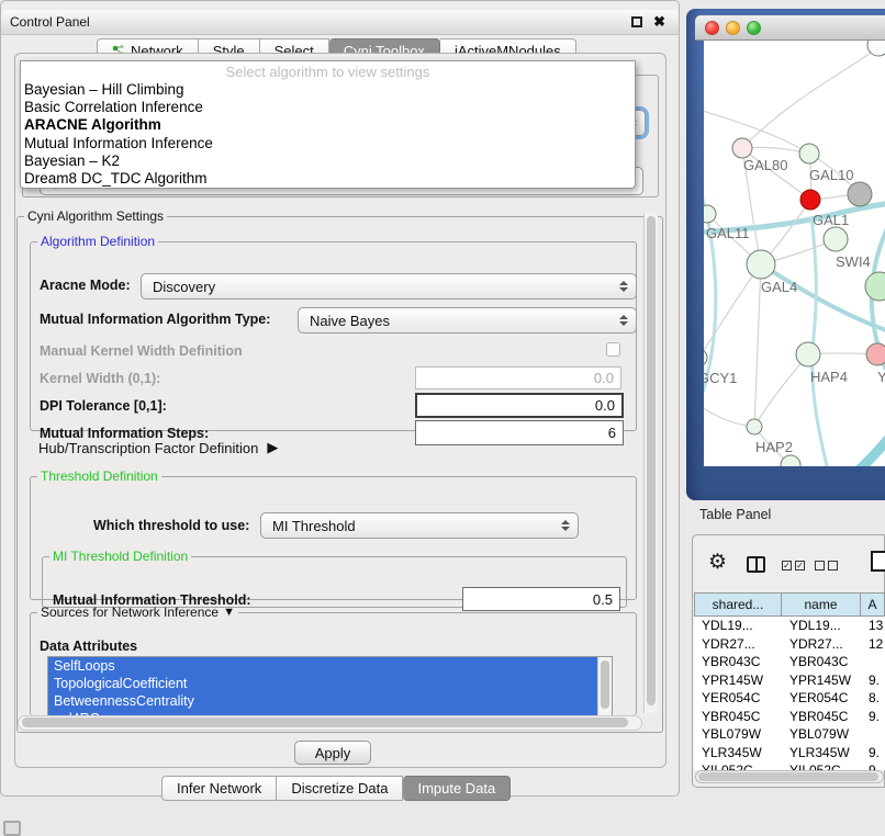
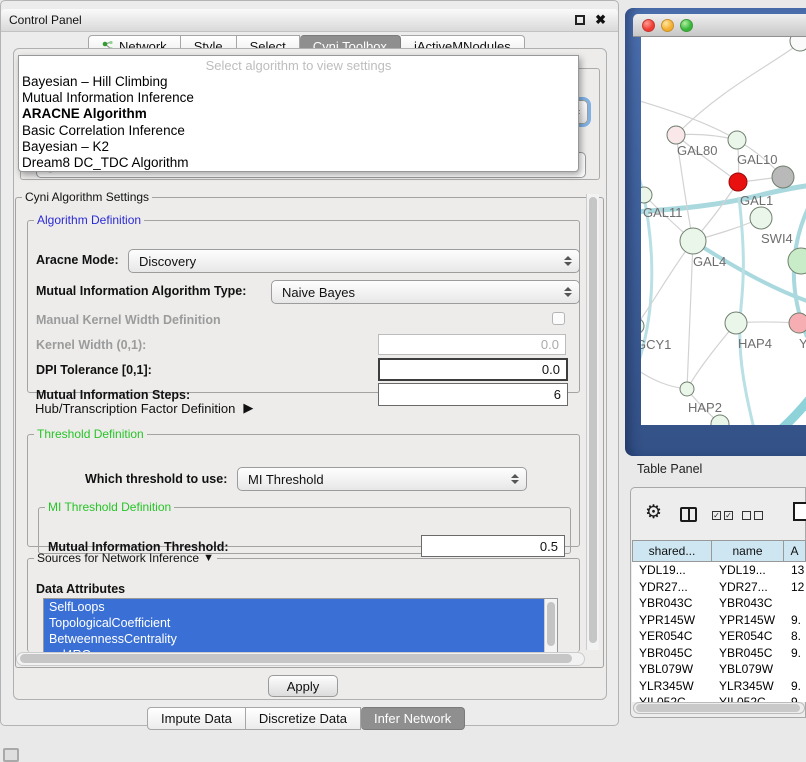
  Control Panel
  ✖
  Network
  Style
  Select
  Cyni Toolbox
  jActiveMNodules
  Select algorithm to view settings
  Bayesian – Hill Climbing
- Basic Correlation Inference
+ Mutual Information Inference
  ARACNE Algorithm
- Mutual Information Inference
+ Basic Correlation Inference
  Bayesian – K2
  Dream8 DC_TDC Algorithm
  Cyni Algorithm Settings
  Algorithm Definition
  Aracne Mode:
  Discovery
  Mutual Information Algorithm Type:
  Naive Bayes
  Manual Kernel Width Definition
  Kernel Width (0,1):
  0.0
  DPI Tolerance [0,1]:
  0.0
  Mutual Information Steps:
  6
  Hub/Transcription Factor Definition
  ▶
  Threshold Definition
  Which threshold to use:
  MI Threshold
  MI Threshold Definition
  Mutual Information Threshold:
  0.5
  Sources for Network Inference
  ▼
  Data Attributes
  SelfLoops
  TopologicalCoefficient
  BetweennessCentrality
  Apply
- Infer Network
+ Impute Data
  Discretize Data
- Impute Data
+ Infer Network
  GAL80
  GAL10
  GAL11
  GAL1
  SWI4
  GAL4
  GCY1
  HAP4
  HAP2
  Y
  Table Panel
  ⚙
  ✓
  ✓
  shared...
  name
  A
  YDL19...
  YDL19...
  13
  YDR27...
  YDR27...
  12
  YBR043C
  YBR043C
  YPR145W
  YPR145W
  9.
  YER054C
  YER054C
  8.
  YBR045C
  YBR045C
  9.
  YBL079W
  YBL079W
  YLR345W
  YLR345W
  9.
